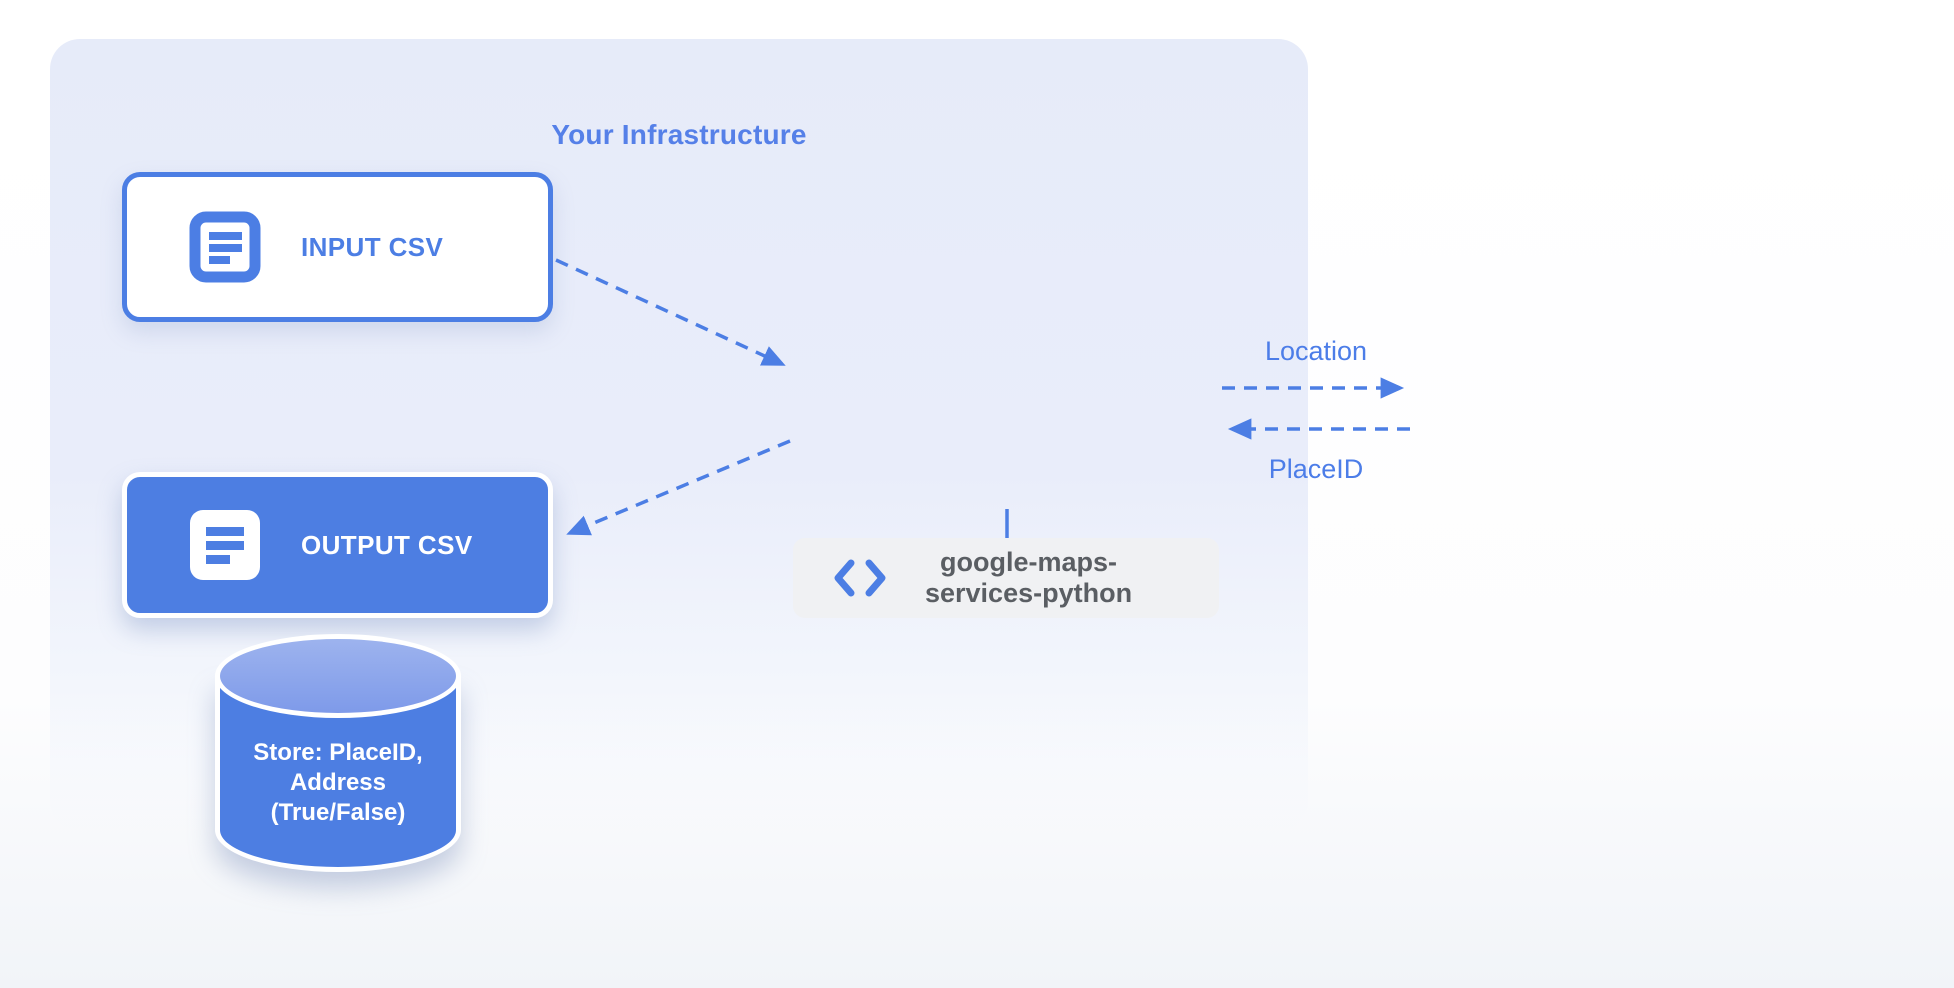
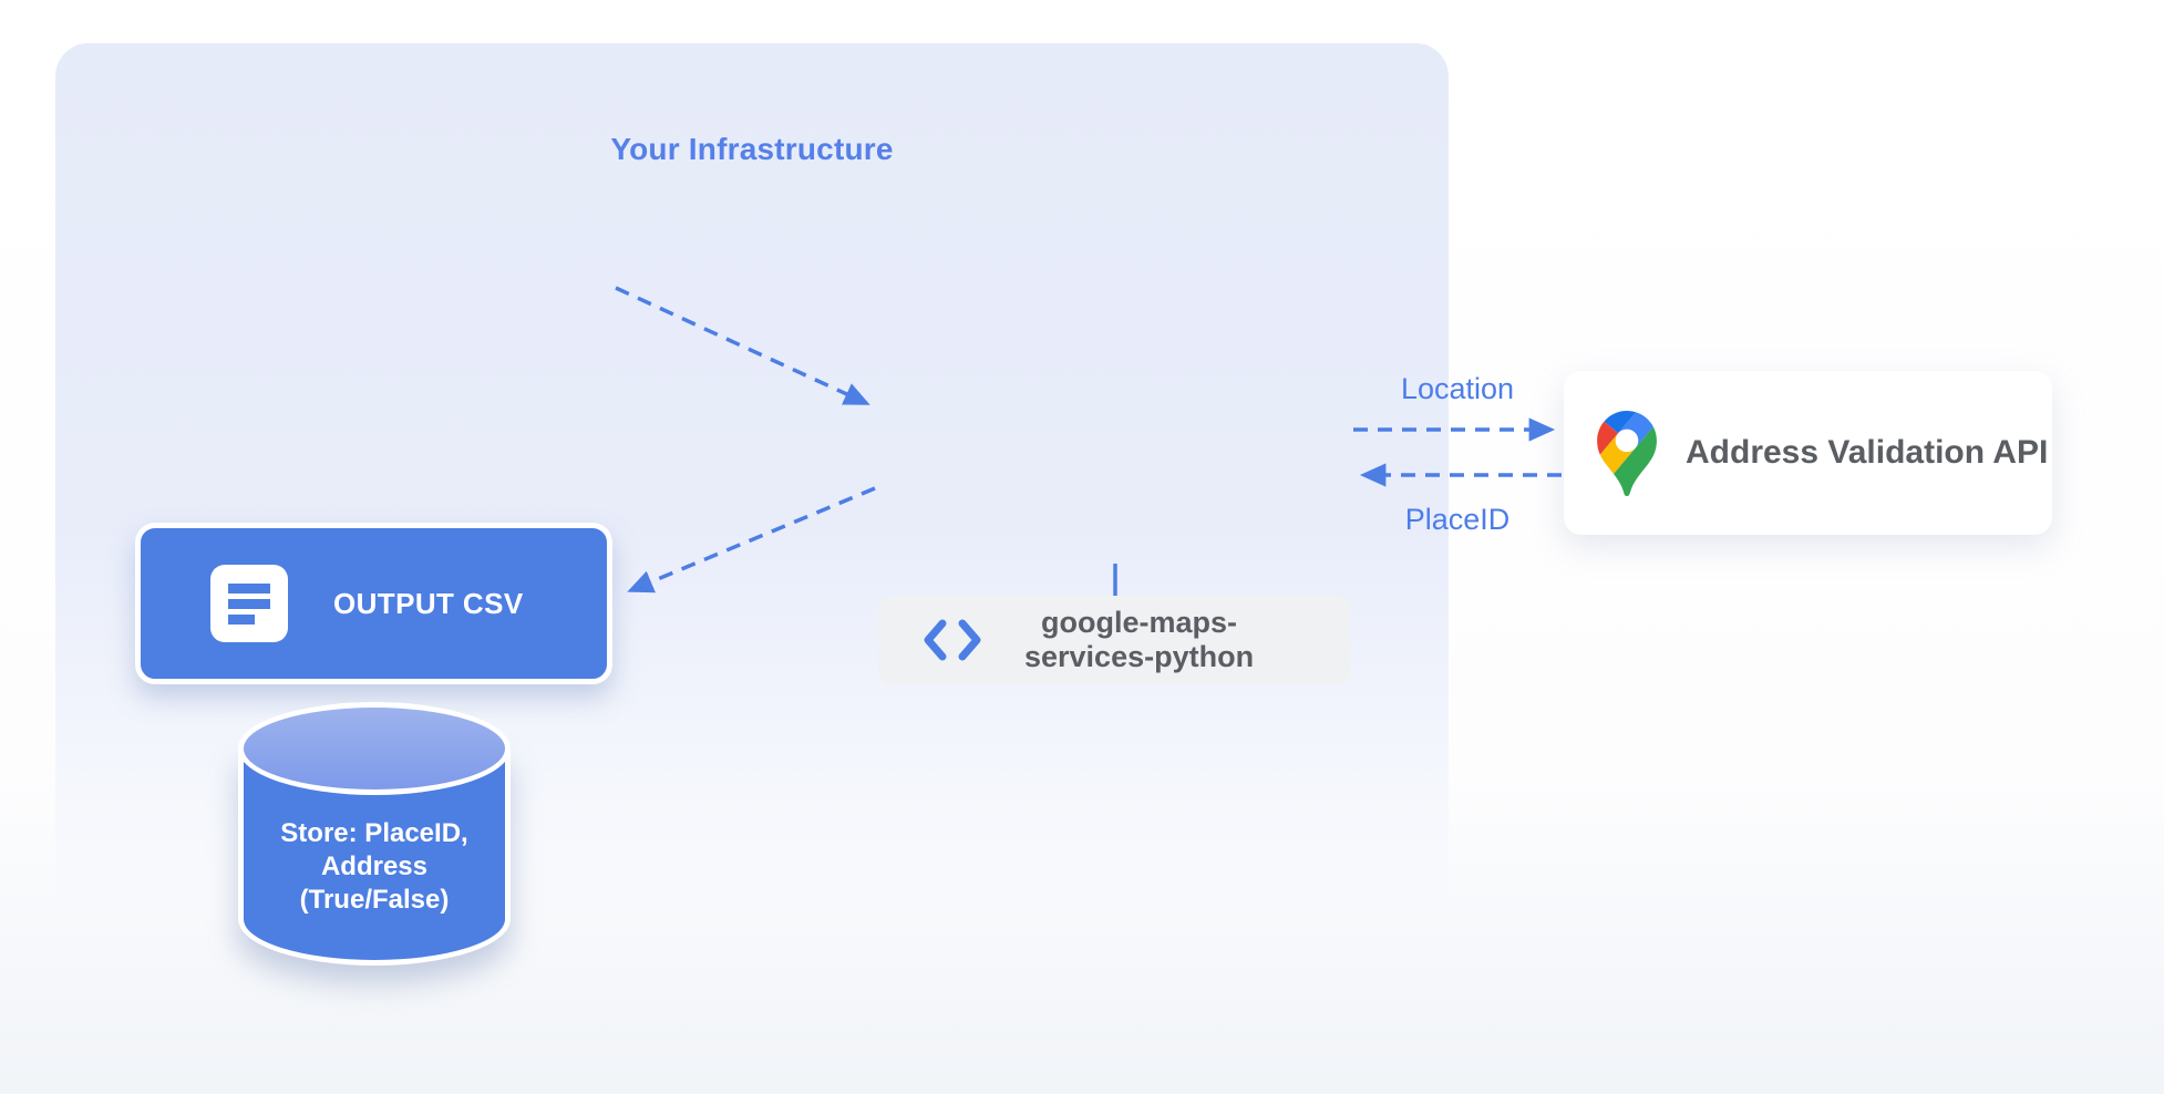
  Your Infrastructure
- INPUT CSV
  OUTPUT CSV
  Store: PlaceID,
  Address
  (True/False)
  google-maps-
  services-python
+ Address Validation API
  Location
  PlaceID
